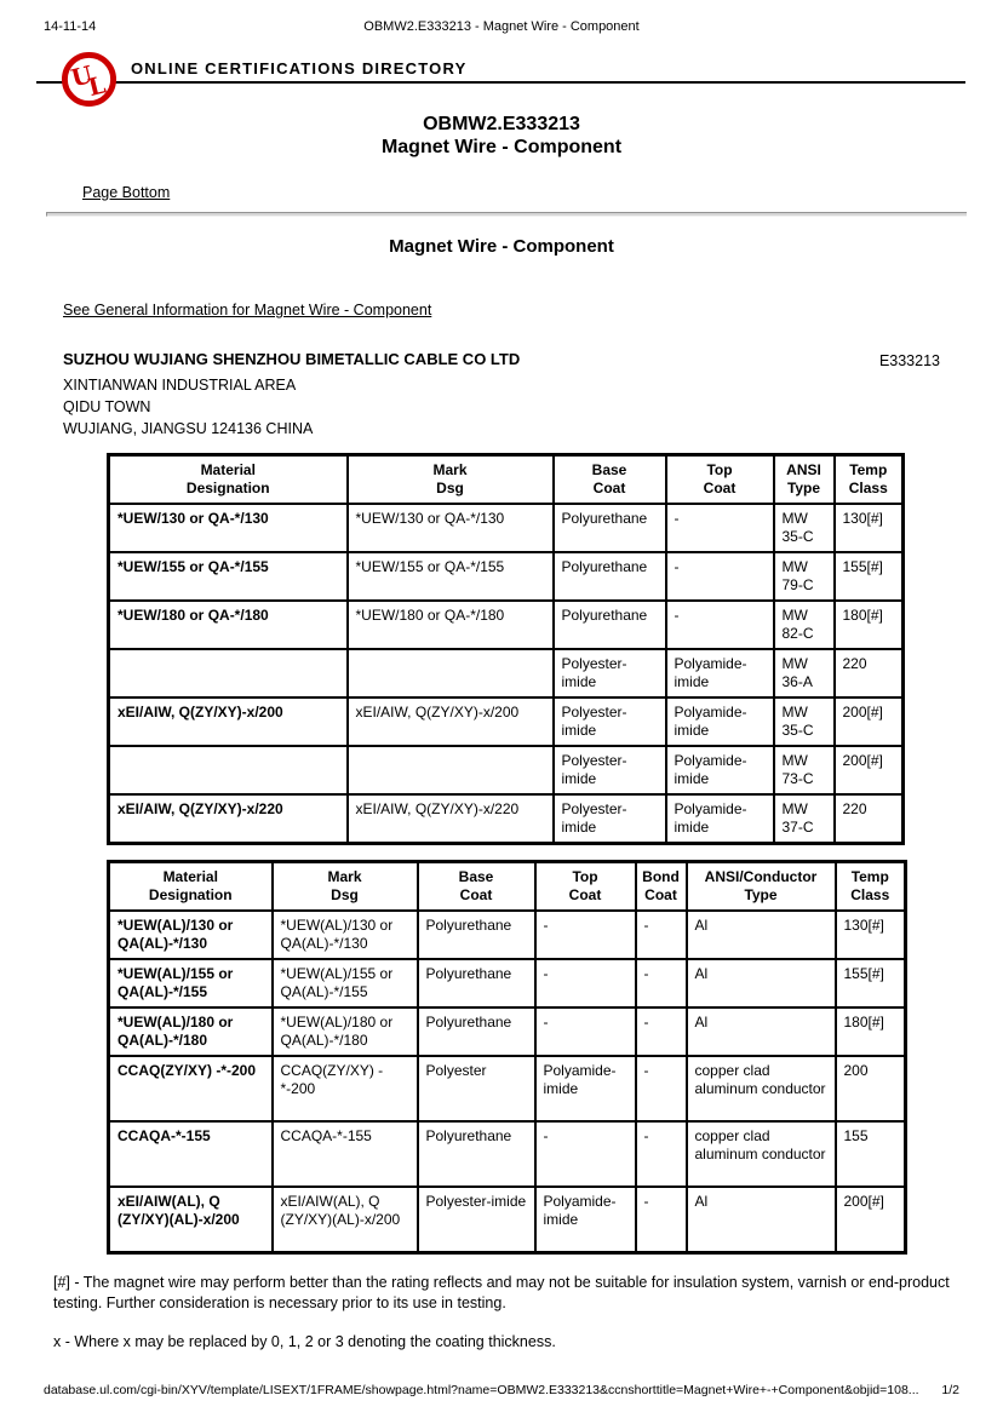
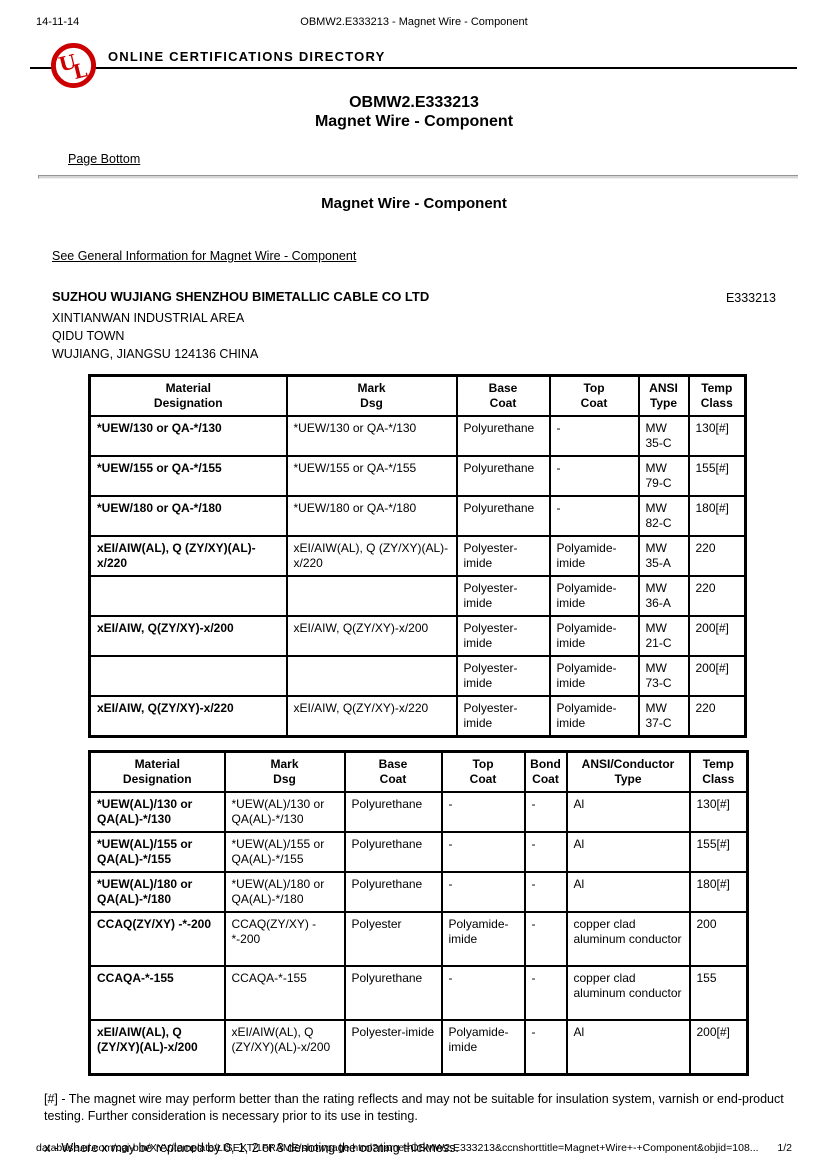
  14-11-14
  OBMW2.E333213 - Magnet Wire - Component
  ONLINE CERTIFICATIONS DIRECTORY
  OBMW2.E333213
  Magnet Wire - Component
  Page Bottom
  Magnet Wire - Component
  See General Information for Magnet Wire - Component
  SUZHOU WUJIANG SHENZHOU BIMETALLIC CABLE CO LTD
  E333213
  XINTIANWAN INDUSTRIAL AREA
  QIDU TOWN
  WUJIANG, JIANGSU 124136 CHINA
  Material Designation	Mark Dsg	Base Coat	Top Coat	ANSI Type	Temp Class
  *UEW/130 or QA-*/130	*UEW/130 or QA-*/130	Polyurethane	-	MW 35-C	130[#]
  *UEW/155 or QA-*/155	*UEW/155 or QA-*/155	Polyurethane	-	MW 79-C	155[#]
  *UEW/180 or QA-*/180	*UEW/180 or QA-*/180	Polyurethane	-	MW 82-C	180[#]
+ xEI/AIW(AL), Q (ZY/XY)(AL)-x/220	xEI/AIW(AL), Q (ZY/XY)(AL)-x/220	Polyester-imide	Polyamide-imide	MW 35-A	220
  		Polyester-imide	Polyamide-imide	MW 36-A	220
- xEI/AIW, Q(ZY/XY)-x/200	xEI/AIW, Q(ZY/XY)-x/200	Polyester-imide	Polyamide-imide	MW 35-C	200[#]
+ xEI/AIW, Q(ZY/XY)-x/200	xEI/AIW, Q(ZY/XY)-x/200	Polyester-imide	Polyamide-imide	MW 21-C	200[#]
  		Polyester-imide	Polyamide-imide	MW 73-C	200[#]
  xEI/AIW, Q(ZY/XY)-x/220	xEI/AIW, Q(ZY/XY)-x/220	Polyester-imide	Polyamide-imide	MW 37-C	220
  Material Designation	Mark Dsg	Base Coat	Top Coat	Bond Coat	ANSI/Conductor Type	Temp Class
  *UEW(AL)/130 or QA(AL)-*/130	*UEW(AL)/130 or QA(AL)-*/130	Polyurethane	-	-	Al	130[#]
  *UEW(AL)/155 or QA(AL)-*/155	*UEW(AL)/155 or QA(AL)-*/155	Polyurethane	-	-	Al	155[#]
  *UEW(AL)/180 or QA(AL)-*/180	*UEW(AL)/180 or QA(AL)-*/180	Polyurethane	-	-	Al	180[#]
  CCAQ(ZY/XY) -*-200	CCAQ(ZY/XY) -*-200	Polyester	Polyamide-imide	-	copper clad aluminum conductor	200
  CCAQA-*-155	CCAQA-*-155	Polyurethane	-	-	copper clad aluminum conductor	155
  xEI/AIW(AL), Q (ZY/XY)(AL)-x/200	xEI/AIW(AL), Q (ZY/XY)(AL)-x/200	Polyester-imide	Polyamide-imide	-	Al	200[#]
  [#] - The magnet wire may perform better than the rating reflects and may not be suitable for insulation system, varnish or end-product testing. Further consideration is necessary prior to its use in testing.
  x - Where x may be replaced by 0, 1, 2 or 3 denoting the coating thickness.
  database.ul.com/cgi-bin/XYV/template/LISEXT/1FRAME/showpage.html?name=OBMW2.E333213&ccnshorttitle=Magnet+Wire+-+Component&objid=108...
  1/2
